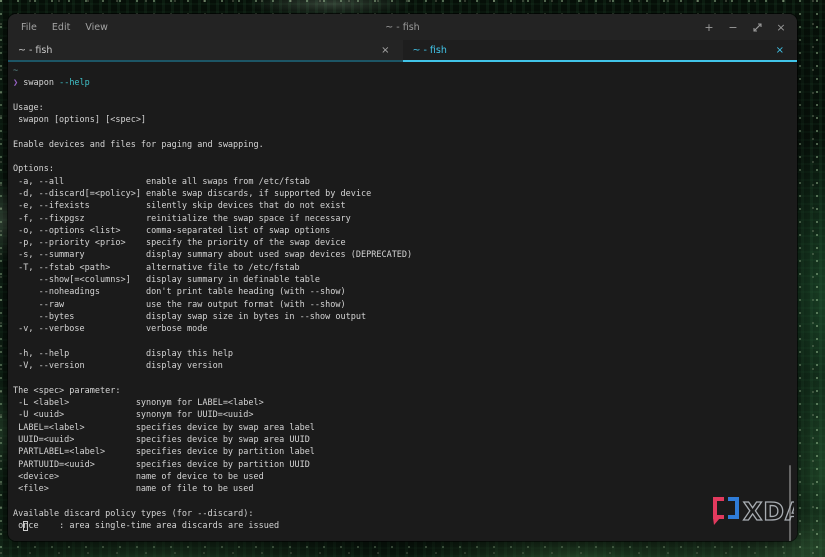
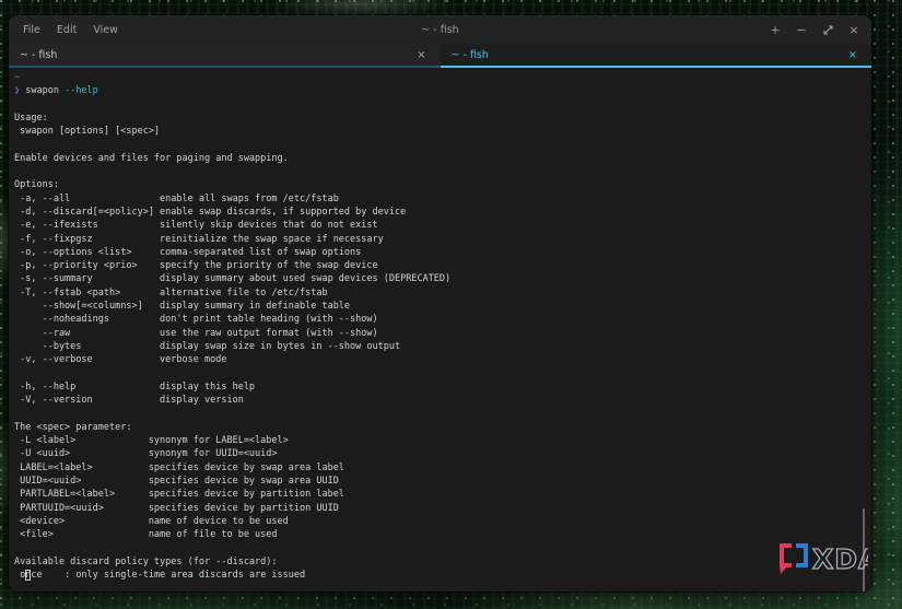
  File
  Edit
  View
  ~ - fish
  +
  −
  ×
  ~ - fish
  ×
  ~ - fish
  ×
  ~ ❯ swapon --help
  Usage:
  swapon [options] [<spec>]
  Enable devices and files for paging and swapping.
  Options:
  -a, --all enable all swaps from /etc/fstab
  -d, --discard[=<policy>] enable swap discards, if supported by device
  -e, --ifexists silently skip devices that do not exist
  -f, --fixpgsz reinitialize the swap space if necessary
  -o, --options <list> comma-separated list of swap options
  -p, --priority <prio> specify the priority of the swap device
  -s, --summary display summary about used swap devices (DEPRECATED)
  -T, --fstab <path> alternative file to /etc/fstab
  --show[=<columns>] display summary in definable table
  --noheadings don't print table heading (with --show)
  --raw use the raw output format (with --show)
  --bytes display swap size in bytes in --show output
  -v, --verbose verbose mode
  -h, --help display this help
  -V, --version display version
  The <spec> parameter:
  -L <label> synonym for LABEL=<label>
  -U <uuid> synonym for UUID=<uuid>
  LABEL=<label> specifies device by swap area label
  UUID=<uuid> specifies device by swap area UUID
  PARTLABEL=<label> specifies device by partition label
  PARTUUID=<uuid> specifies device by partition UUID
  <device> name of device to be used
  <file> name of file to be used
- Available discard policy types (for --discard): once : area single-time area discards are issued
+ Available discard policy types (for --discard): once : only single-time area discards are issued
